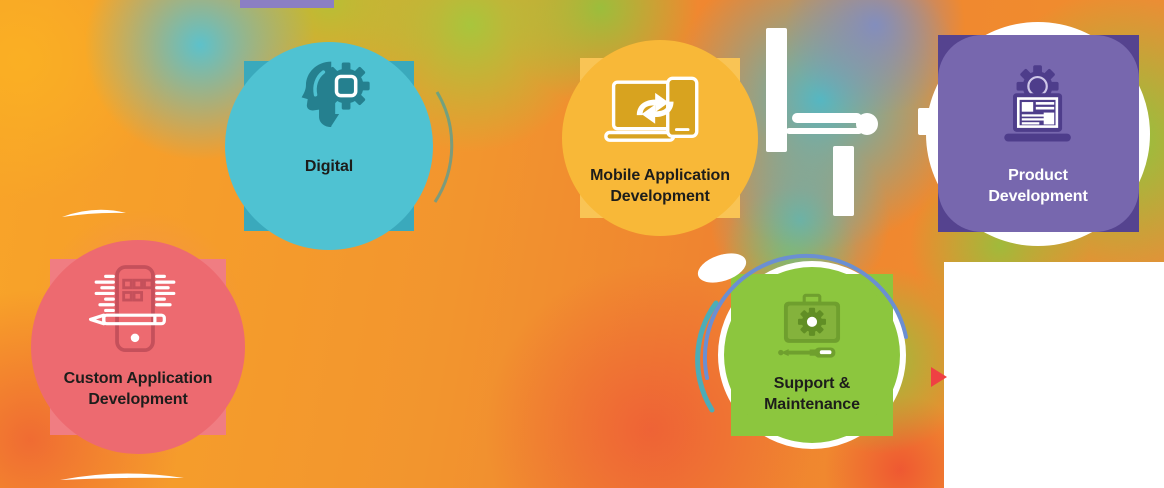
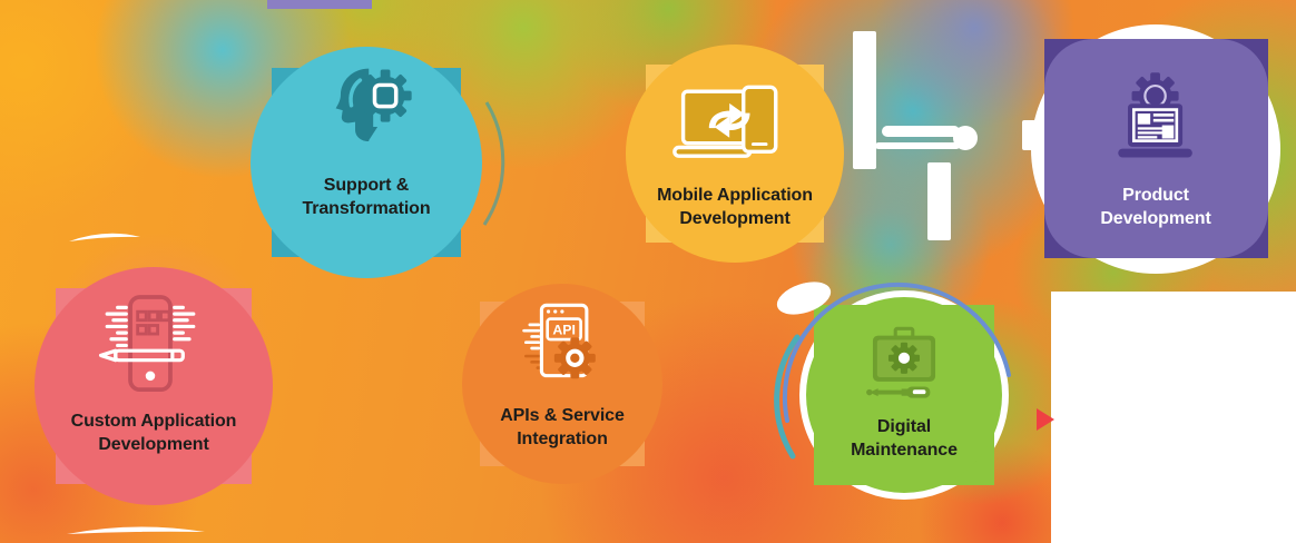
  Custom Application
  Development
- Digital
+ Support &
+ Transformation
+ API
+ APIs & Service
+ Integration
  Mobile Application
  Development
- Support &
+ Digital
  Maintenance
  Product
  Development
